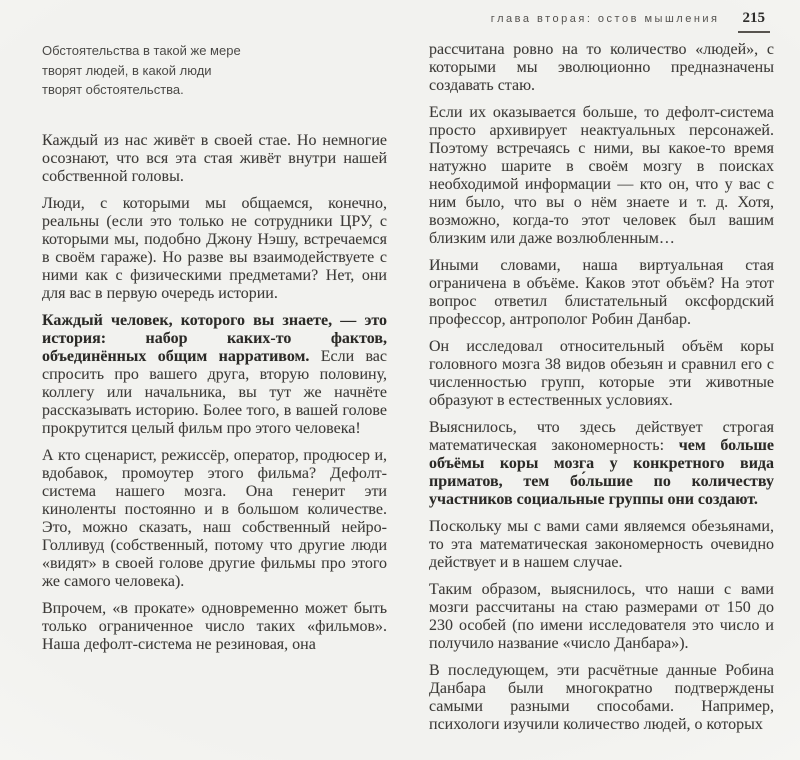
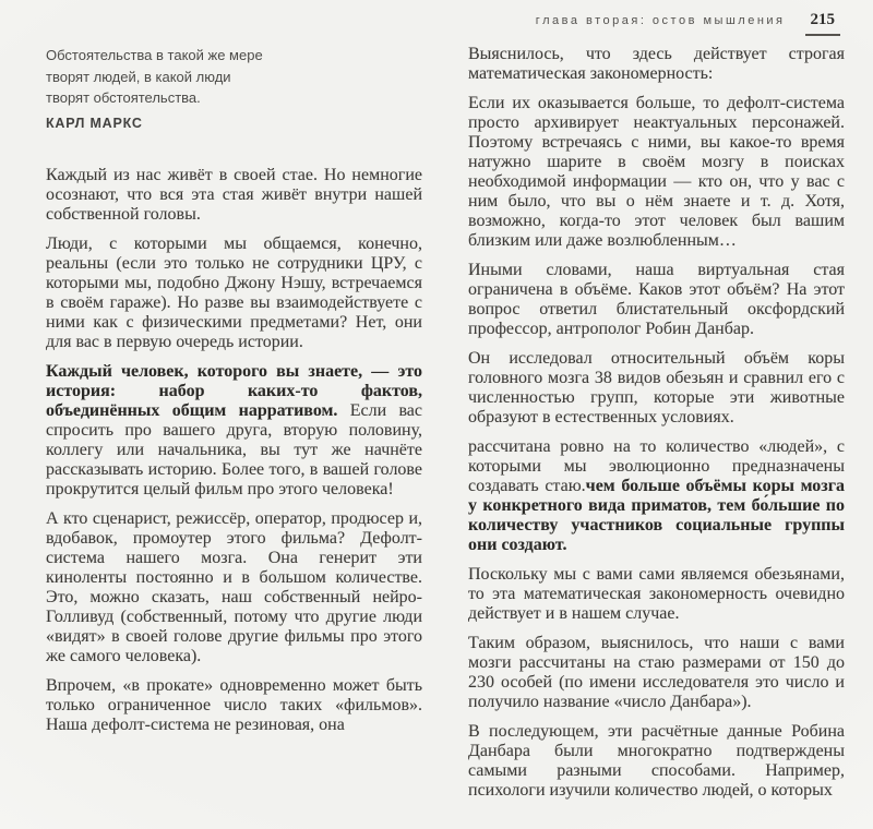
  глава вторая: остов мышления
  215
  Обстоятельства в такой же мере
  творят людей, в какой люди
  творят обстоятельства.
+ КАРЛ МАРКС
  Каждый из нас живёт в своей стае. Но немногие осознают, что вся эта стая живёт внутри нашей собственной головы.
  Люди, с которыми мы общаемся, конечно, реальны (если это только не сотрудники ЦРУ, с которыми мы, подобно Джону Нэшу, встречаемся в своём гараже). Но разве вы взаимодействуете с ними как с физическими предметами? Нет, они для вас в первую очередь истории.
  Каждый человек, которого вы знаете, — это история: набор каких-то фактов, объединённых общим нарративом. Если вас спросить про вашего друга, вторую половину, коллегу или начальника, вы тут же начнёте рассказывать историю. Более того, в вашей голове прокрутится целый фильм про этого человека!
  А кто сценарист, режиссёр, оператор, продюсер и, вдобавок, промоутер этого фильма? Дефолт-система нашего мозга. Она генерит эти киноленты постоянно и в большом количестве. Это, можно сказать, наш собственный нейро-Голливуд (собственный, потому что другие люди «видят» в своей голове другие фильмы про этого же самого человека).
  Впрочем, «в прокате» одновременно может быть только ограниченное число таких «фильмов». Наша дефолт-система не резиновая, она
- рассчитана ровно на то количество «людей», с которыми мы эволюционно предназначены создавать стаю.
+ Выяснилось, что здесь действует строгая математическая закономерность:
  Если их оказывается больше, то дефолт-система просто архивирует неактуальных персонажей. Поэтому встречаясь с ними, вы какое-то время натужно шарите в своём мозгу в поисках необходимой информации — кто он, что у вас с ним было, что вы о нём знаете и т. д. Хотя, возможно, когда-то этот человек был вашим близким или даже возлюбленным…
  Иными словами, наша виртуальная стая ограничена в объёме. Каков этот объём? На этот вопрос ответил блистательный оксфордский профессор, антрополог Робин Данбар.
  Он исследовал относительный объём коры головного мозга 38 видов обезьян и сравнил его с численностью групп, которые эти животные образуют в естественных условиях.
- Выяснилось, что здесь действует строгая математическая закономерность: чем больше объёмы коры мозга у конкретного вида приматов, тем бо́льшие по количеству участников социальные группы они создают.
+ рассчитана ровно на то количество «людей», с которыми мы эволюционно предназначены создавать стаю.чем больше объёмы коры мозга у конкретного вида приматов, тем бо́льшие по количеству участников социальные группы они создают.
  Поскольку мы с вами сами являемся обезьянами, то эта математическая закономерность очевидно действует и в нашем случае.
  Таким образом, выяснилось, что наши с вами мозги рассчитаны на стаю размерами от 150 до 230 особей (по имени исследователя это число и получило название «число Данбара»).
  В последующем, эти расчётные данные Робина Данбара были многократно подтверждены самыми разными способами. Например, психологи изучили количество людей, о которых
